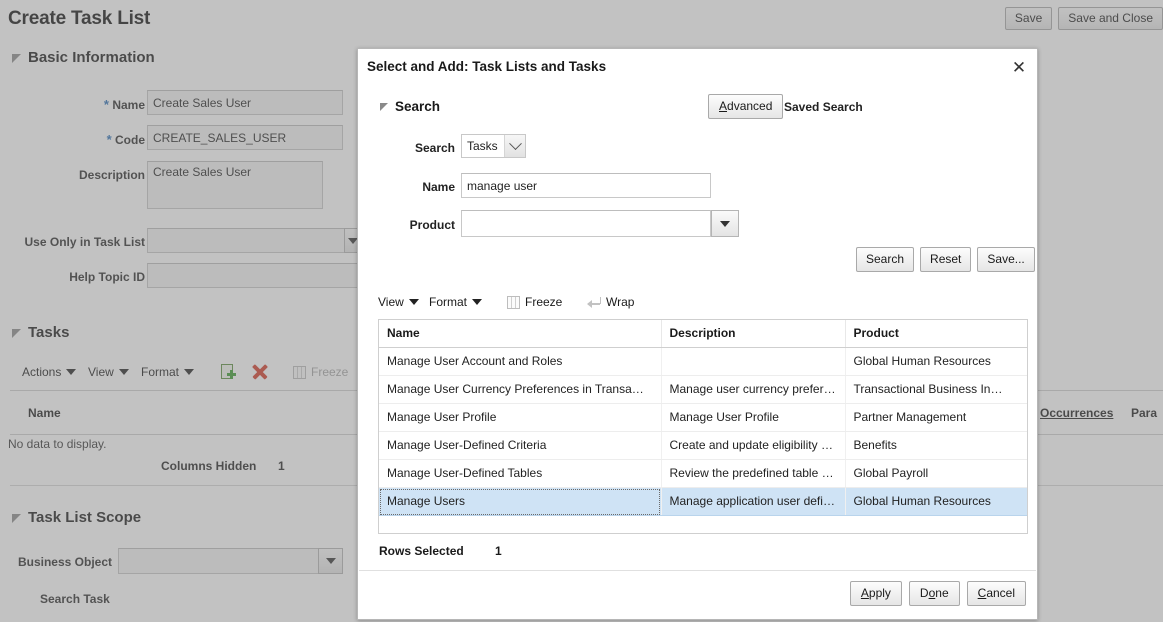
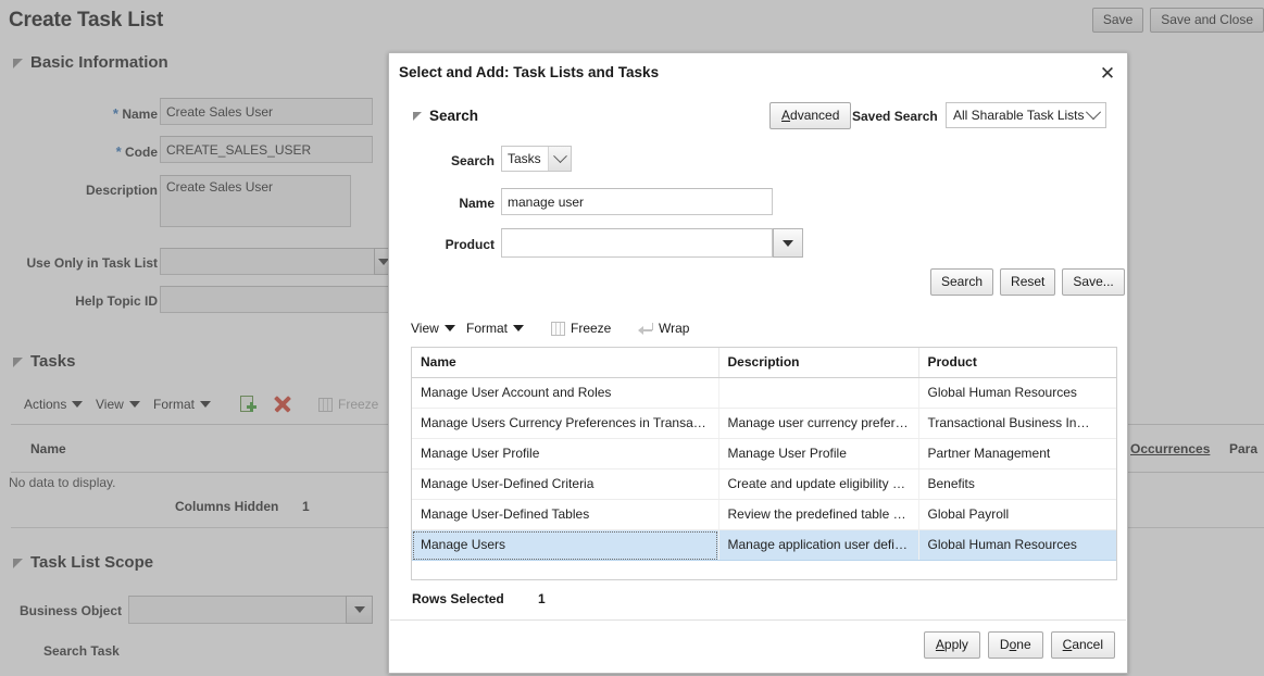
  Create Task List
  Save
  Save and Close
  Basic Information
  * Name
  Create Sales User
  * Code
  CREATE_SALES_USER
  Description
  Create Sales User
  Use Only in Task List
  Help Topic ID
  Tasks
  Actions
  View
  Format
  Freeze
  Name
  Occurrences
  Para
  No data to display.
  Columns Hidden
  1
  Task List Scope
  Business Object
  Select and Add: Task Lists and Tasks
  ✕
  Search
  Advanced
  Saved Search
+ All Sharable Task Lists
  Search
  Tasks
  Name
  manage user
  Product
  Search
  Reset
  Save...
  View
  Format
  Freeze
  Wrap
  Name	Description	Product
  Manage User Account and Roles		Global Human Resources
- Manage User Currency Preferences in Transa…	Manage user currency preferenc	Transactional Business In…
+ Manage Users Currency Preferences in Transa…	Manage user currency preferenc	Transactional Business In…
  Manage User Profile	Manage User Profile	Partner Management
  Manage User-Defined Criteria	Create and update eligibility crite	Benefits
  Manage User-Defined Tables	Review the predefined table stru	Global Payroll
  Manage Users	Manage application user definitio	Global Human Resources
  Rows Selected
  1
  Apply
  Done
  Cancel
